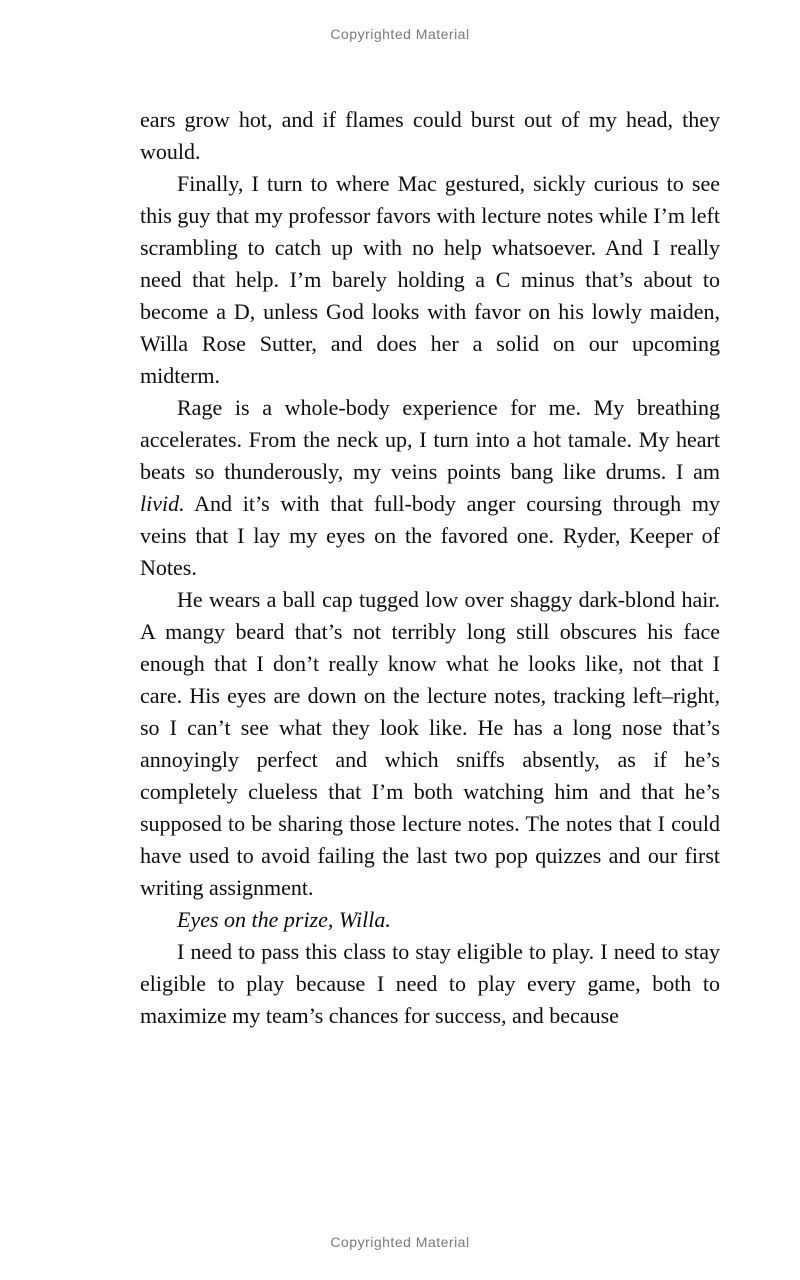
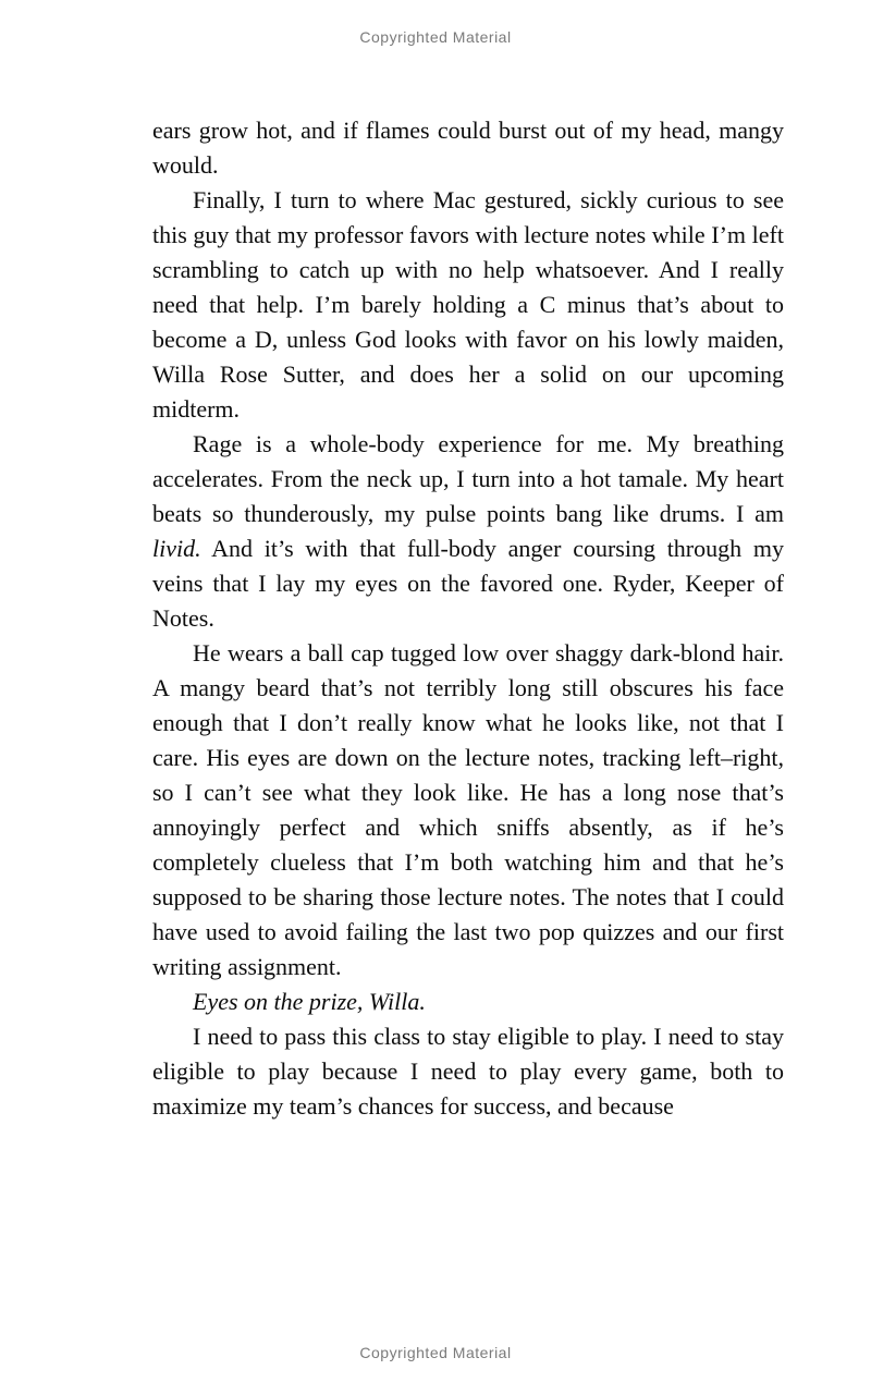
  Copyrighted Material
- ears grow hot, and if flames could burst out of my head, they would.
+ ears grow hot, and if flames could burst out of my head, mangy would.
  Finally, I turn to where Mac gestured, sickly curious to see this guy that my professor favors with lecture notes while I’m left scrambling to catch up with no help whatsoever. And I really need that help. I’m barely holding a C minus that’s about to become a D, unless God looks with favor on his lowly maiden, Willa Rose Sutter, and does her a solid on our upcoming midterm.
- Rage is a whole-body experience for me. My breathing accelerates. From the neck up, I turn into a hot tamale. My heart beats so thunderously, my veins points bang like drums. I am livid. And it’s with that full-body anger coursing through my veins that I lay my eyes on the favored one. Ryder, Keeper of Notes.
+ Rage is a whole-body experience for me. My breathing accelerates. From the neck up, I turn into a hot tamale. My heart beats so thunderously, my pulse points bang like drums. I am livid. And it’s with that full-body anger coursing through my veins that I lay my eyes on the favored one. Ryder, Keeper of Notes.
  He wears a ball cap tugged low over shaggy dark-blond hair. A mangy beard that’s not terribly long still obscures his face enough that I don’t really know what he looks like, not that I care. His eyes are down on the lecture notes, tracking left–right, so I can’t see what they look like. He has a long nose that’s annoyingly perfect and which sniffs absently, as if he’s completely clueless that I’m both watching him and that he’s supposed to be sharing those lecture notes. The notes that I could have used to avoid failing the last two pop quizzes and our first writing assignment.
  Eyes on the prize, Willa.
  I need to pass this class to stay eligible to play. I need to stay eligible to play because I need to play every game, both to maximize my team’s chances for success, and because
  Copyrighted Material
